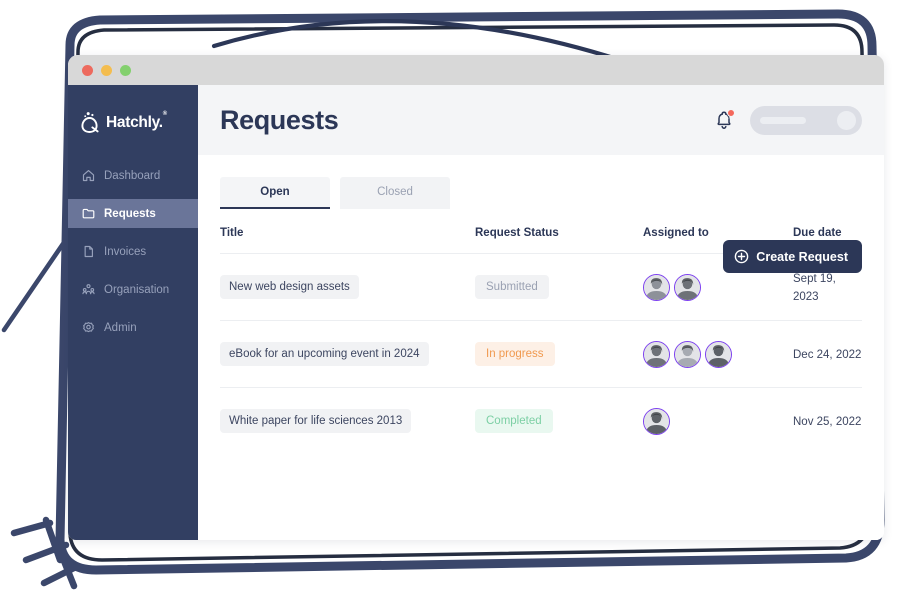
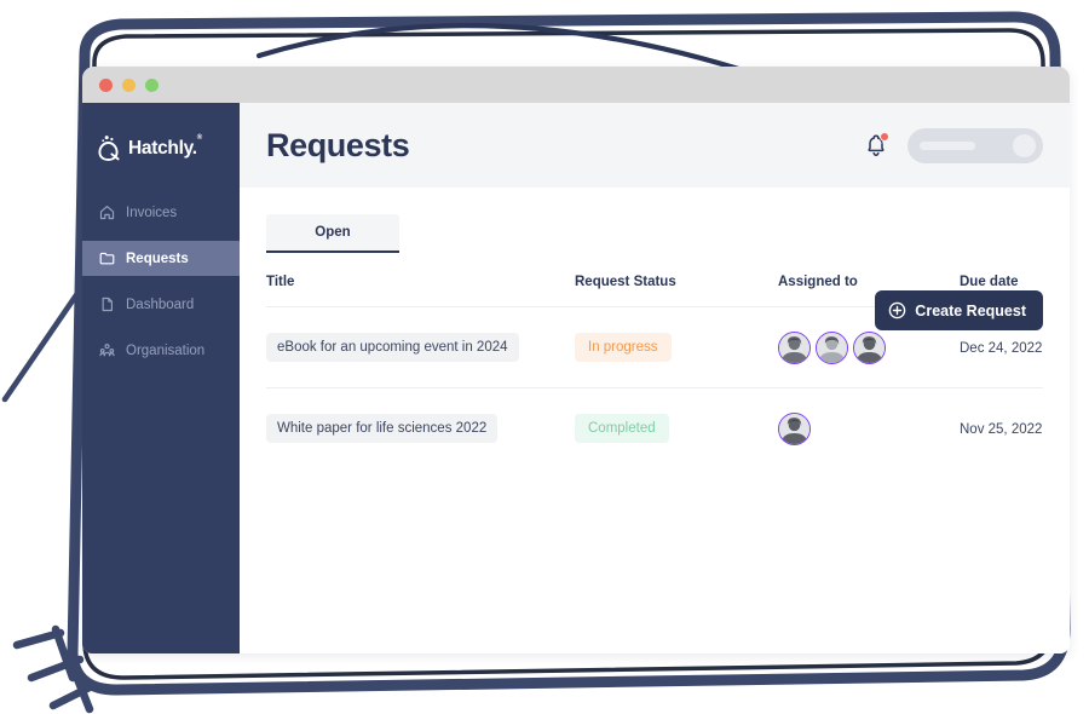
  Hatchly.
- Dashboard
+ Invoices
  Requests
- Invoices
+ Dashboard
  Organisation
- Admin
  Requests
  Open
- Closed
  Title	Request Status	Assigned to	Due date
- New web design assets	Submitted		Sept 19, 2023
  eBook for an upcoming event in 2024	In progress		Dec 24, 2022
- White paper for life sciences 2013	Completed		Nov 25, 2022
+ White paper for life sciences 2022	Completed		Nov 25, 2022
  Create Request
